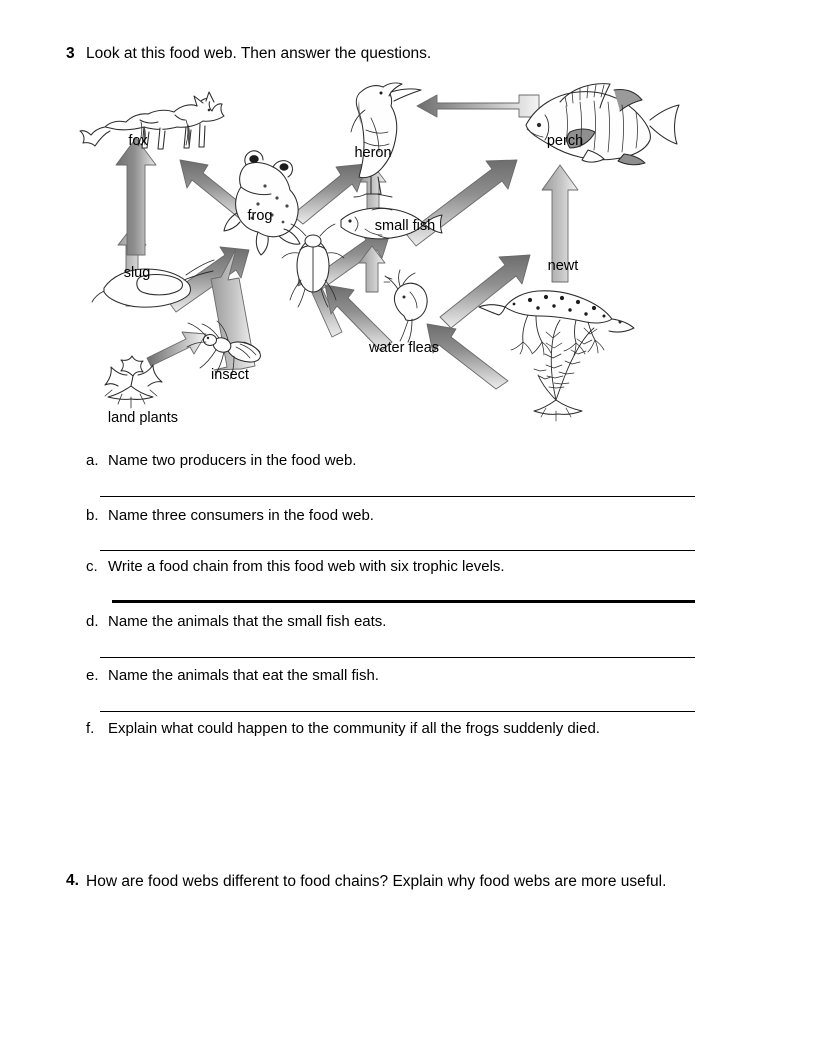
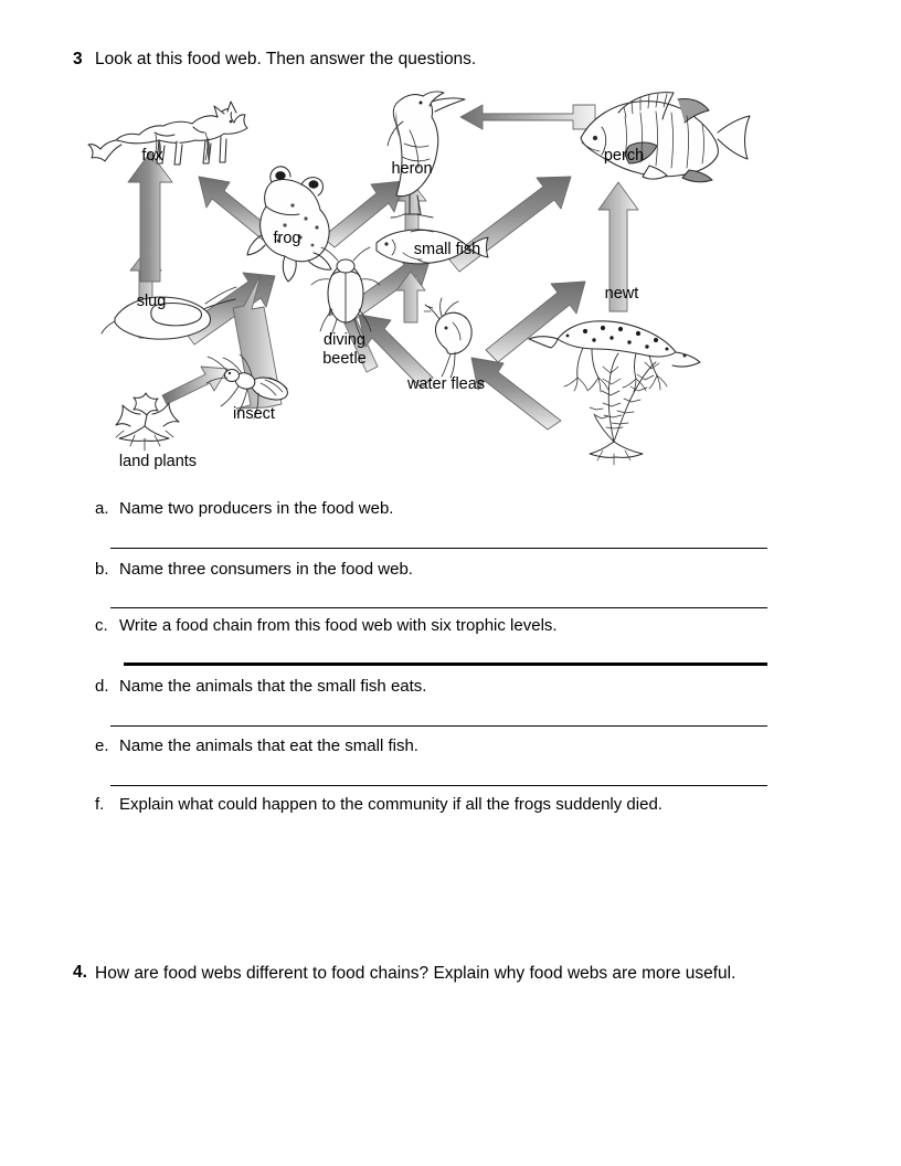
  3 Look at this food web. Then answer the questions.
  fox
  heron
  perch
  frog
  slug
  small fish
  newt
+ diving
+ beetle
  water fleas
  insect
  land plants
  a. Name two producers in the food web.
  b. Name three consumers in the food web.
  c. Write a food chain from this food web with six trophic levels.
  d. Name the animals that the small fish eats.
  e. Name the animals that eat the small fish.
  f. Explain what could happen to the community if all the frogs suddenly died.
  4. How are food webs different to food chains? Explain why food webs are more useful.
